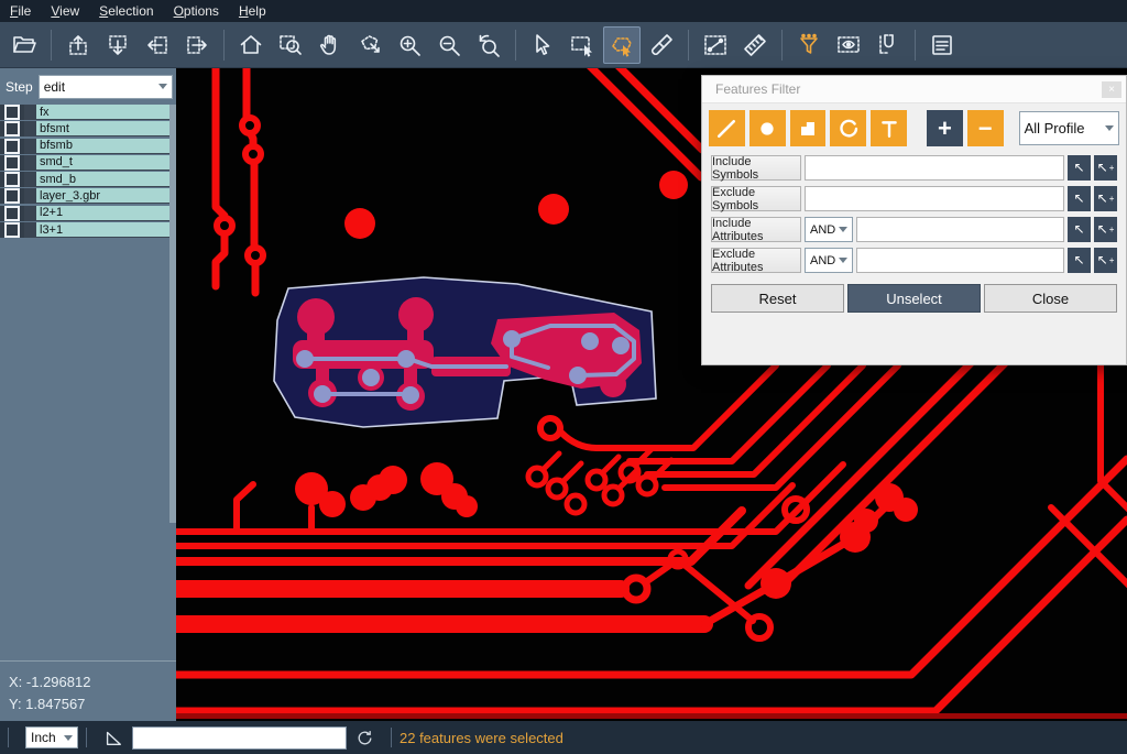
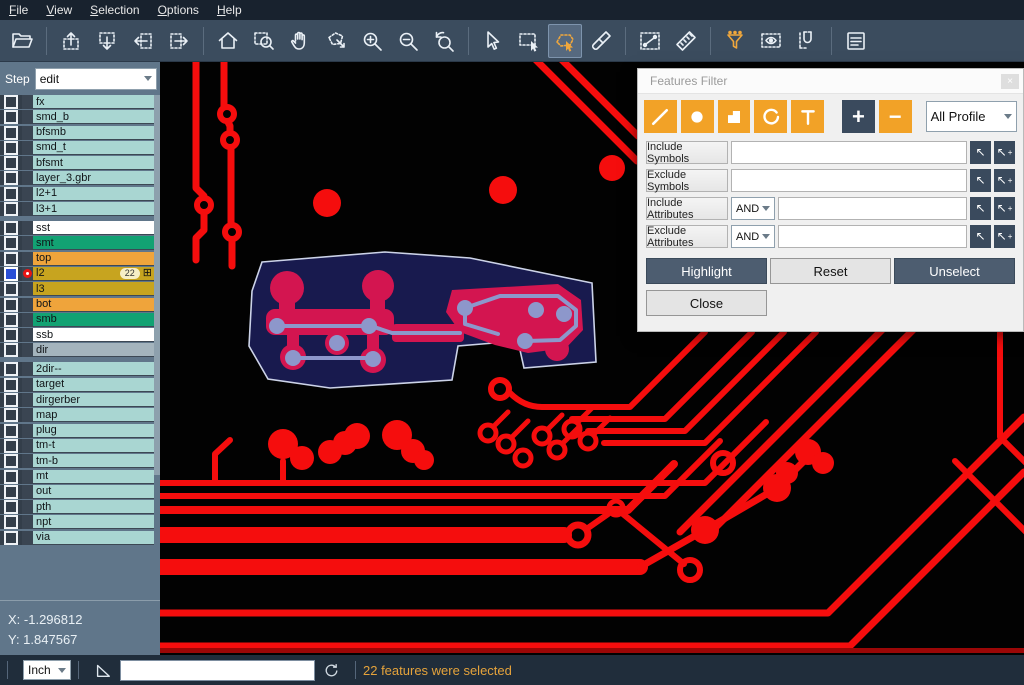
  File
  View
  Selection
  Options
  Help
  Step
  edit
  fx
- bfsmt
+ smd_b
  bfsmb
  smd_t
- smd_b
+ bfsmt
  layer_3.gbr
  l2+1
  l3+1
+ sst
+ smt
+ top
+ l2
+ 22
+ ⊞
+ l3
+ bot
+ smb
+ ssb
+ dir
+ 2dir--
+ target
+ dirgerber
+ map
+ plug
+ tm-t
+ tm-b
+ mt
+ out
+ pth
+ npt
+ via
  X: -1.296812
  Y: 1.847567
  Features Filter
  ×
  +
  −
  All Profile
  Include Symbols
  ↖
  ↖
  +
  Exclude Symbols
  ↖
  ↖
  +
  Include Attributes
  AND
  ↖
  ↖
  +
  Exclude Attributes
  AND
  ↖
  ↖
  +
+ Highlight
  Reset
  Unselect
  Close
  Inch
  22 features were selected
